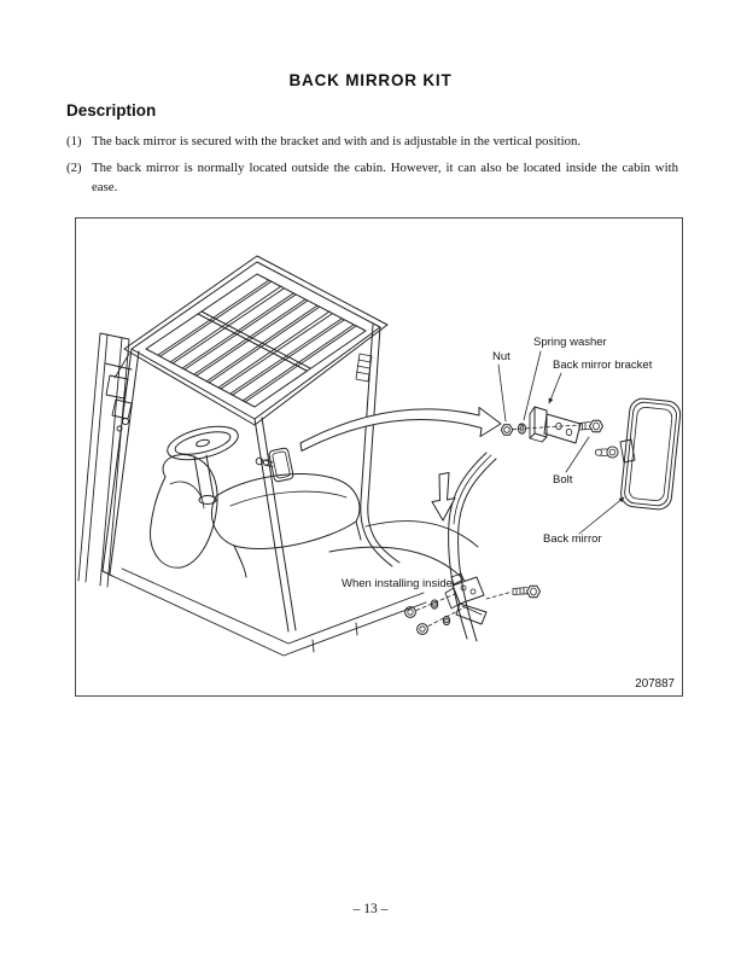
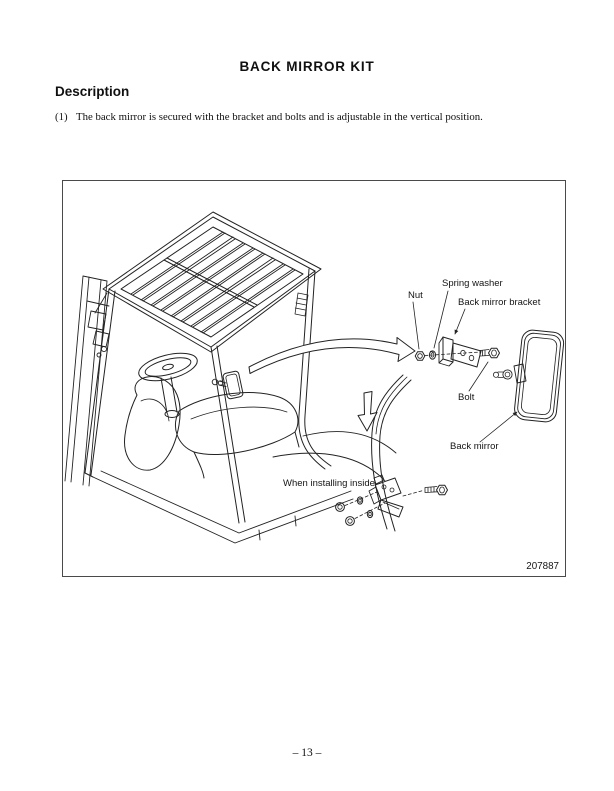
  BACK MIRROR KIT
  Description
  (1)
- The back mirror is secured with the bracket and with and is adjustable in the vertical position.
+ The back mirror is secured with the bracket and bolts and is adjustable in the vertical position.
- (2)
- The back mirror is normally located outside the cabin. However, it can also be located inside the cabin with ease.
  Nut
  Spring washer
  Back mirror bracket
  Bolt
  Back mirror
  When installing inside
  207887
  – 13 –
